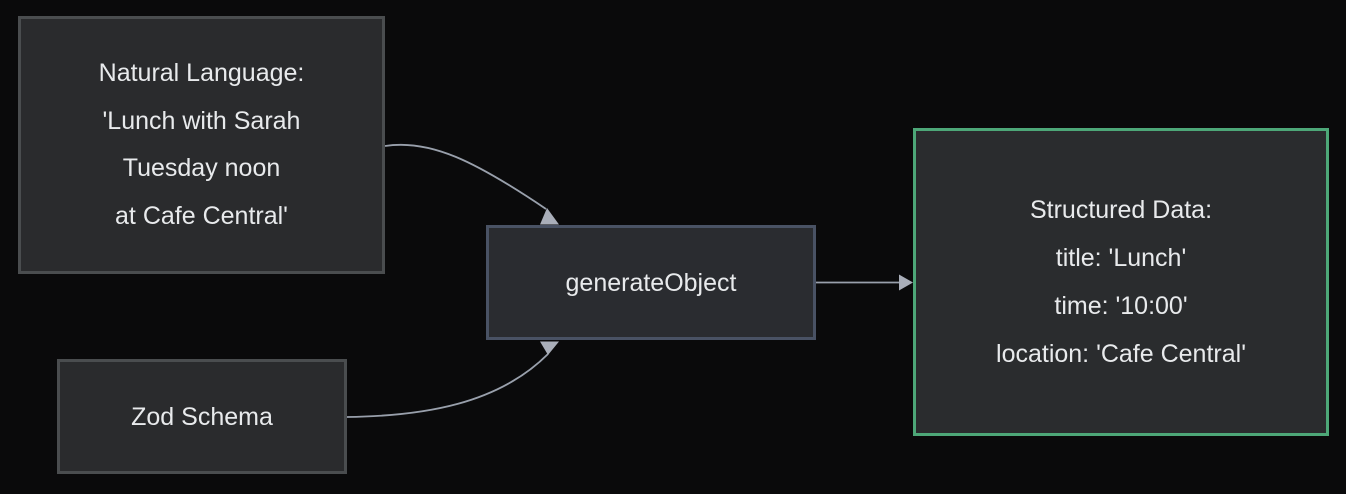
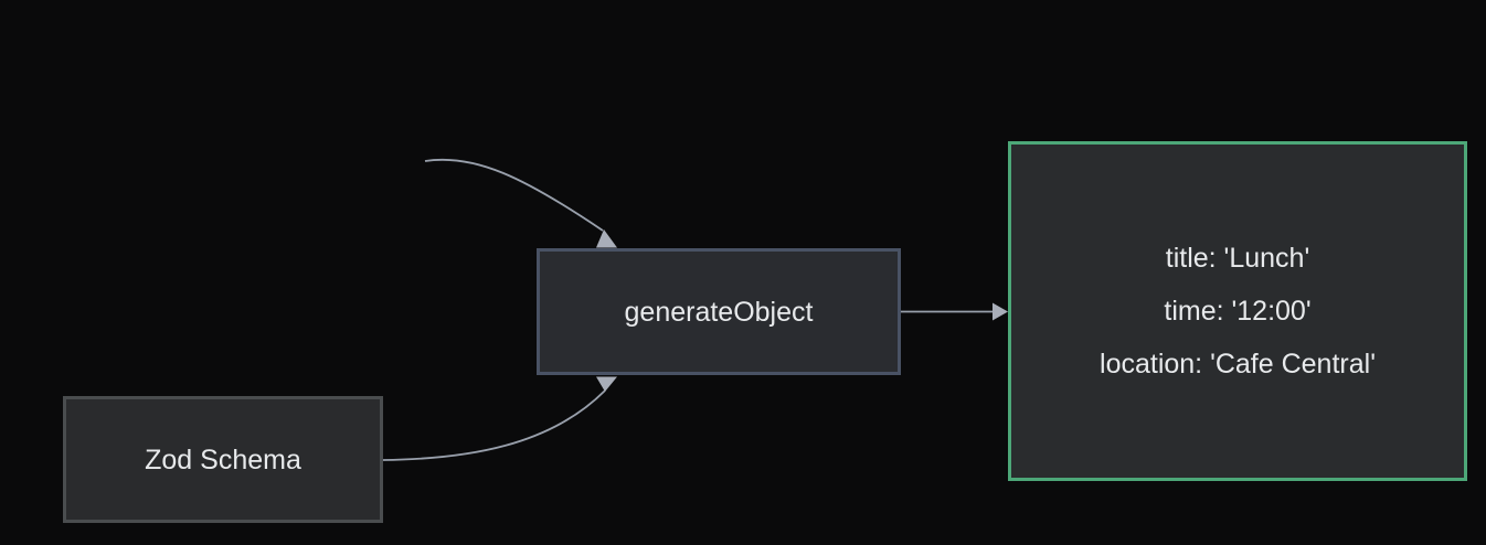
- Natural Language:
- 'Lunch with Sarah
- Tuesday noon
- at Cafe Central'
  Zod Schema
  generateObject
- Structured Data:
  title: 'Lunch'
- time: '10:00'
+ time: '12:00'
  location: 'Cafe Central'
